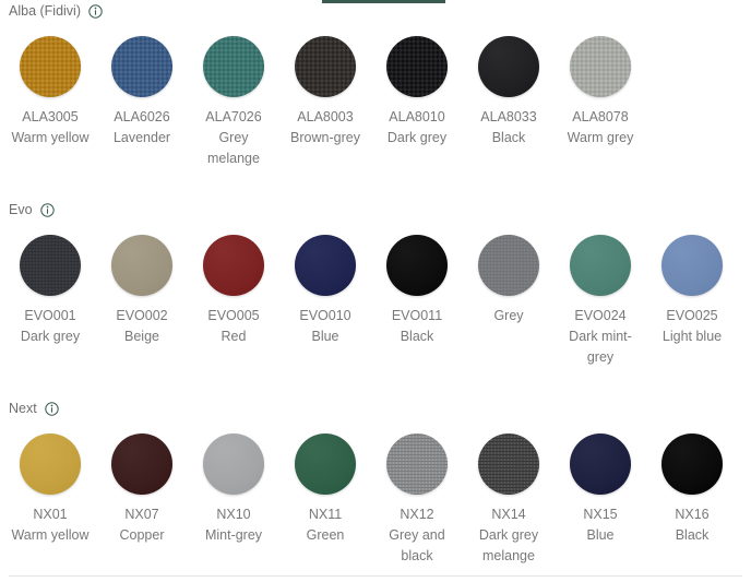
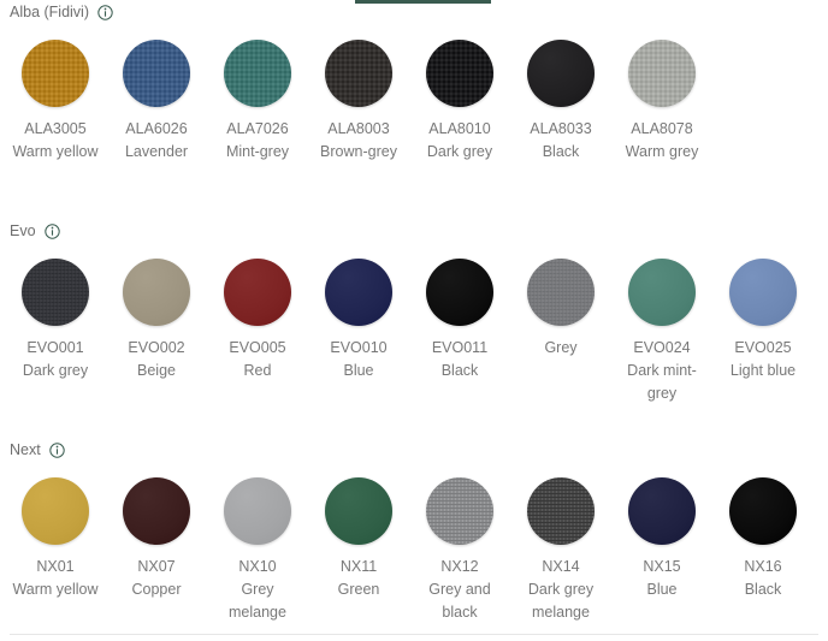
  Alba (Fidivi)
  ALA3005
  Warm yellow
  ALA6026
  Lavender
  ALA7026
- Grey melange
+ Mint-grey
  ALA8003
  Brown-grey
  ALA8010
  Dark grey
  ALA8033
  Black
  ALA8078
  Warm grey
  Evo
  EVO001
  Dark grey
  EVO002
  Beige
  EVO005
  Red
  EVO010
  Blue
  EVO011
  Black
  Grey
  EVO024
  Dark mint-grey
  EVO025
  Light blue
  Next
  NX01
  Warm yellow
  NX07
  Copper
  NX10
- Mint-grey
+ Grey melange
  NX11
  Green
  NX12
  Grey and black
  NX14
  Dark grey melange
  NX15
  Blue
  NX16
  Black
